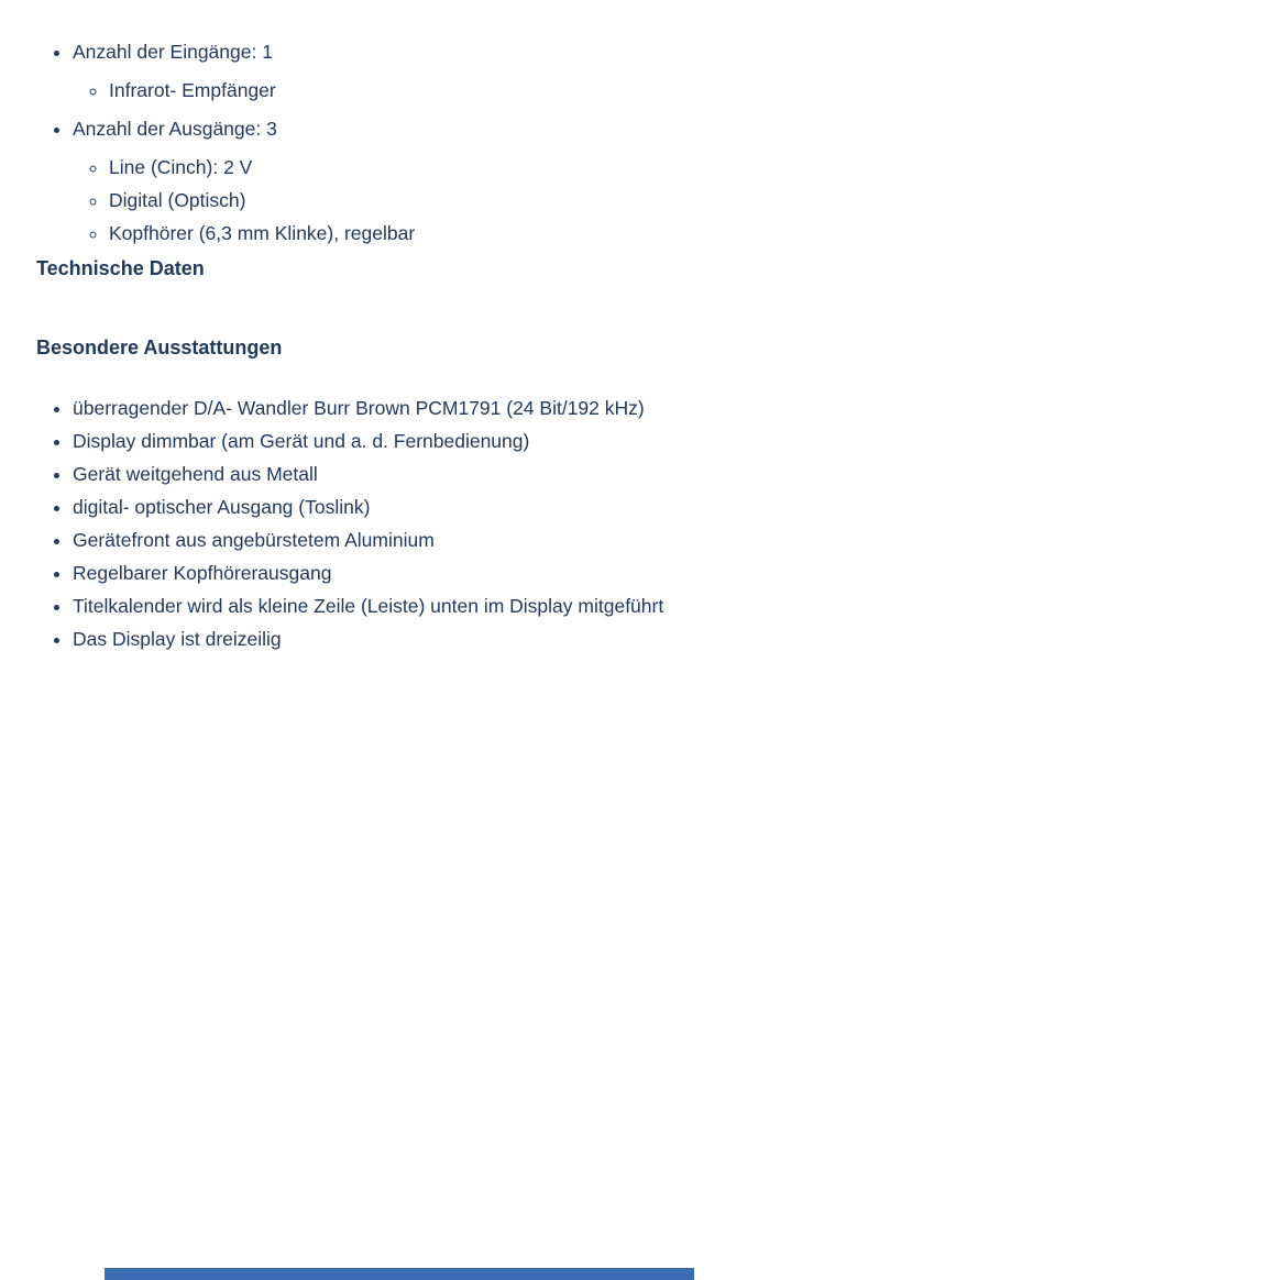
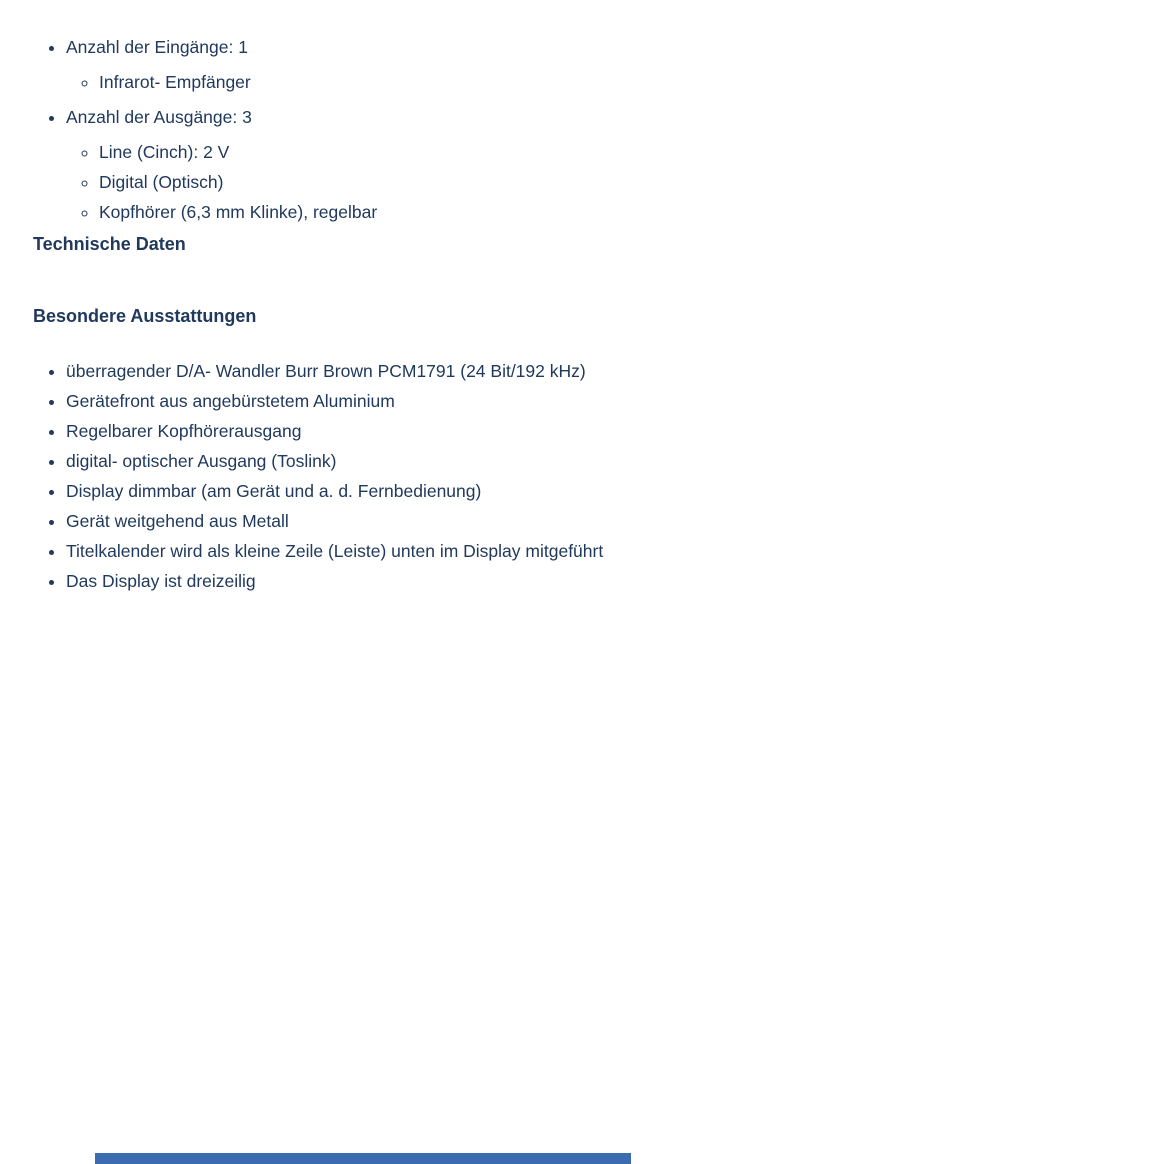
  Anzahl der Eingänge: 1
  Infrarot- Empfänger
  Anzahl der Ausgänge: 3
  Line (Cinch): 2 V
  Digital (Optisch)
  Kopfhörer (6,3 mm Klinke), regelbar
  Technische Daten
  Besondere Ausstattungen
  überragender D/A- Wandler Burr Brown PCM1791 (24 Bit/192 kHz)
- Display dimmbar (am Gerät und a. d. Fernbedienung)
+ Gerätefront aus angebürstetem Aluminium
- Gerät weitgehend aus Metall
+ Regelbarer Kopfhörerausgang
  digital- optischer Ausgang (Toslink)
- Gerätefront aus angebürstetem Aluminium
+ Display dimmbar (am Gerät und a. d. Fernbedienung)
- Regelbarer Kopfhörerausgang
+ Gerät weitgehend aus Metall
  Titelkalender wird als kleine Zeile (Leiste) unten im Display mitgeführt
  Das Display ist dreizeilig
